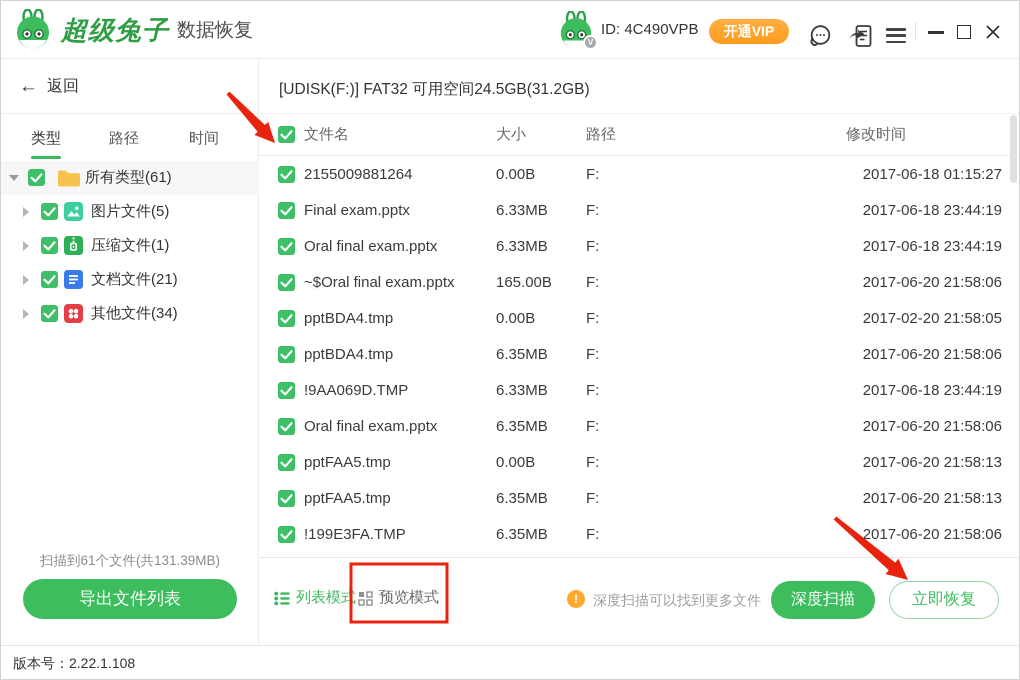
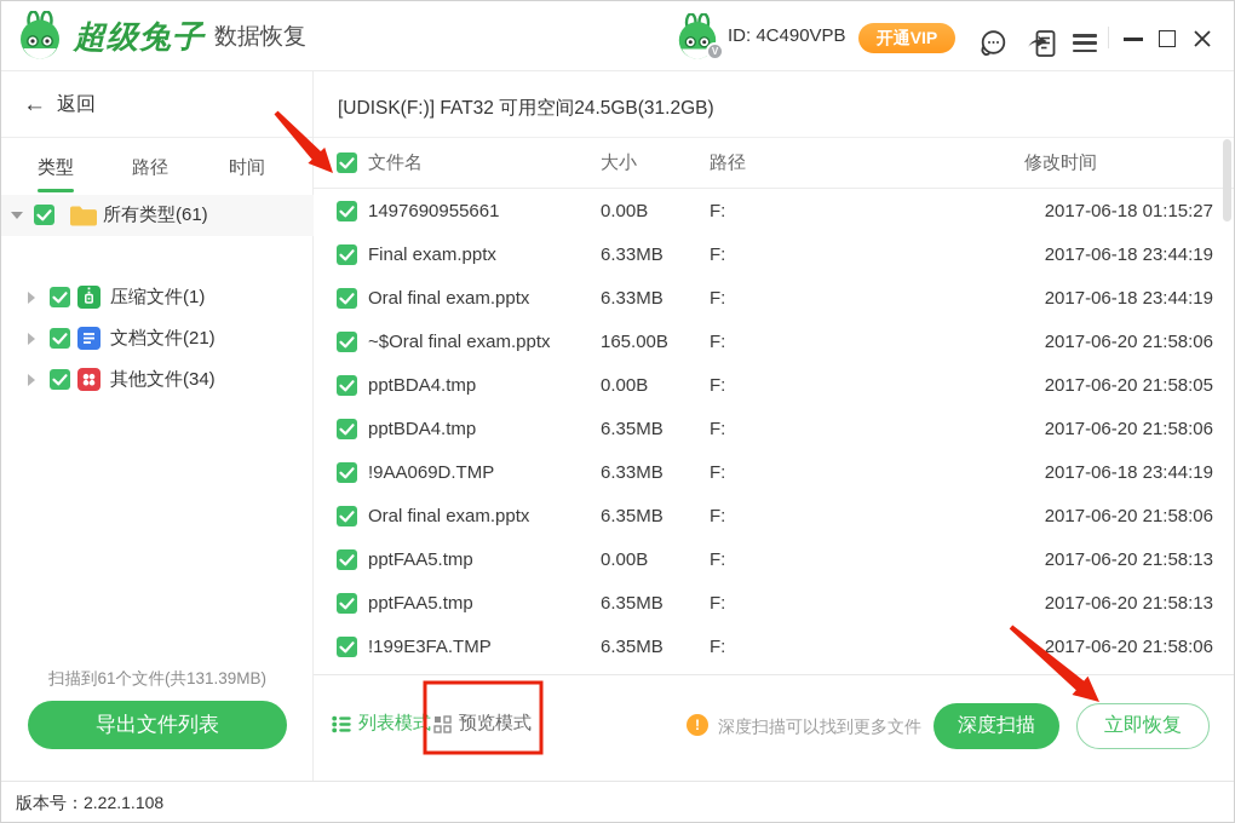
  超级兔子
  数据恢复
  V
  ID: 4C490VPB
  开通VIP
  ←
  返回
  类型
  路径
  时间
  所有类型(61)
- 图片文件(5)
  压缩文件(1)
  文档文件(21)
  其他文件(34)
  扫描到61个文件(共131.39MB)
  导出文件列表
  [UDISK(F:)] FAT32 可用空间24.5GB(31.2GB)
  文件名
  大小
  路径
  修改时间
- 2155009881264
+ 1497690955661
  0.00B
  F:
  2017-06-18 01:15:27
  Final exam.pptx
  6.33MB
  F:
  2017-06-18 23:44:19
  Oral final exam.pptx
  6.33MB
  F:
  2017-06-18 23:44:19
  ~$Oral final exam.pptx
  165.00B
  F:
  2017-06-20 21:58:06
  pptBDA4.tmp
  0.00B
  F:
- 2017-02-20 21:58:05
+ 2017-06-20 21:58:05
  pptBDA4.tmp
  6.35MB
  F:
  2017-06-20 21:58:06
  !9AA069D.TMP
  6.33MB
  F:
  2017-06-18 23:44:19
  Oral final exam.pptx
  6.35MB
  F:
  2017-06-20 21:58:06
  pptFAA5.tmp
  0.00B
  F:
  2017-06-20 21:58:13
  pptFAA5.tmp
  6.35MB
  F:
  2017-06-20 21:58:13
  !199E3FA.TMP
  6.35MB
  F:
  2017-06-20 21:58:06
  列表模式
  预览模式
  !
  深度扫描可以找到更多文件
  深度扫描
  立即恢复
  版本号：2.22.1.108
